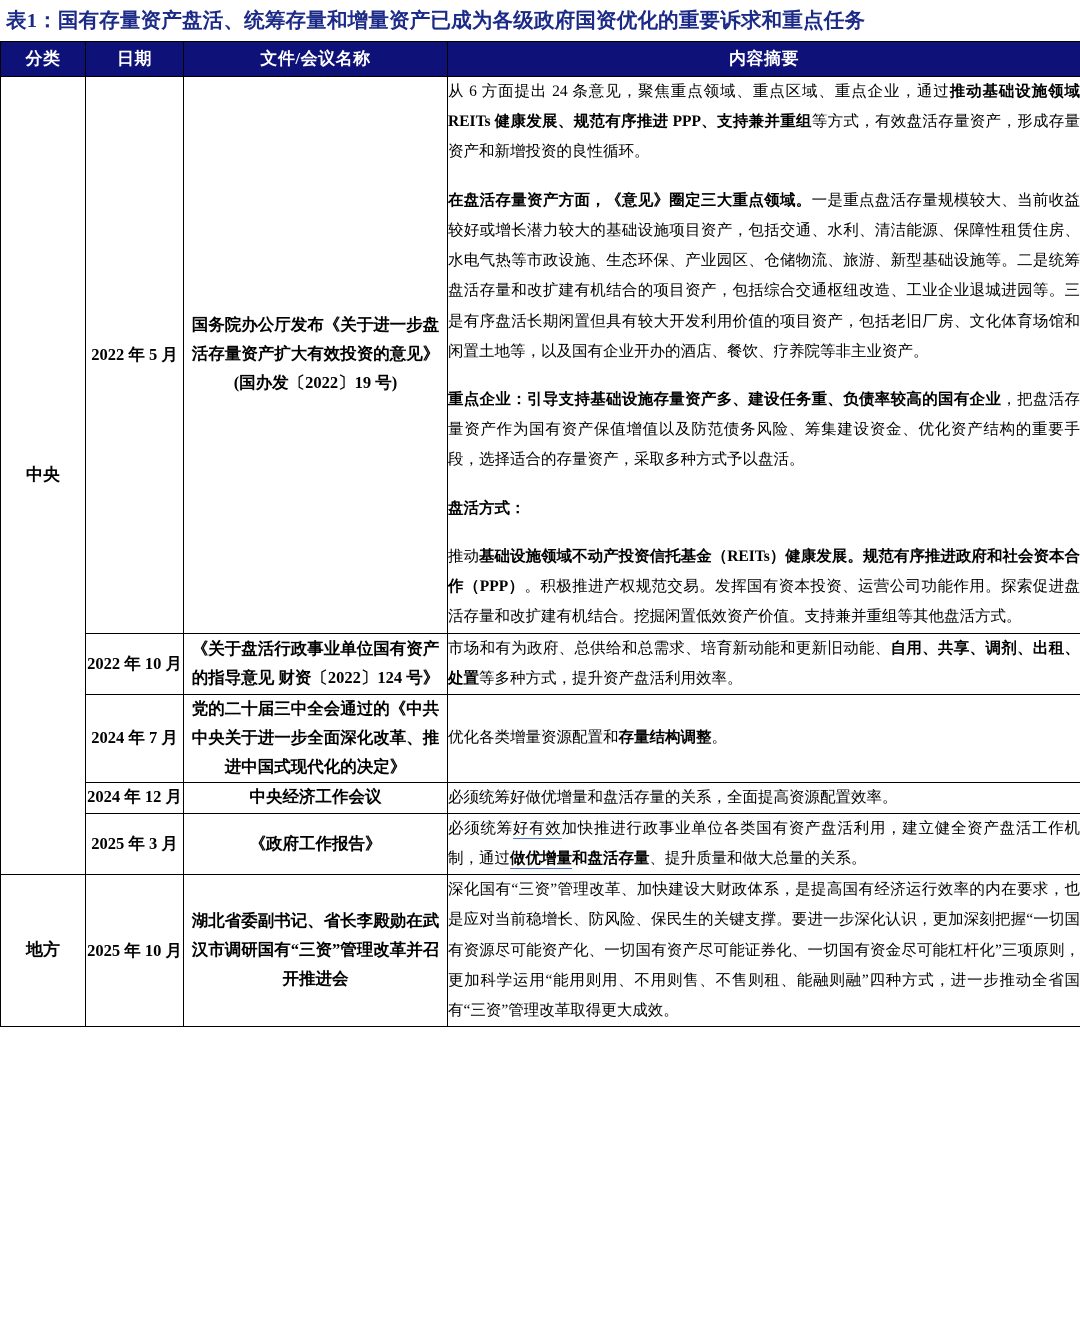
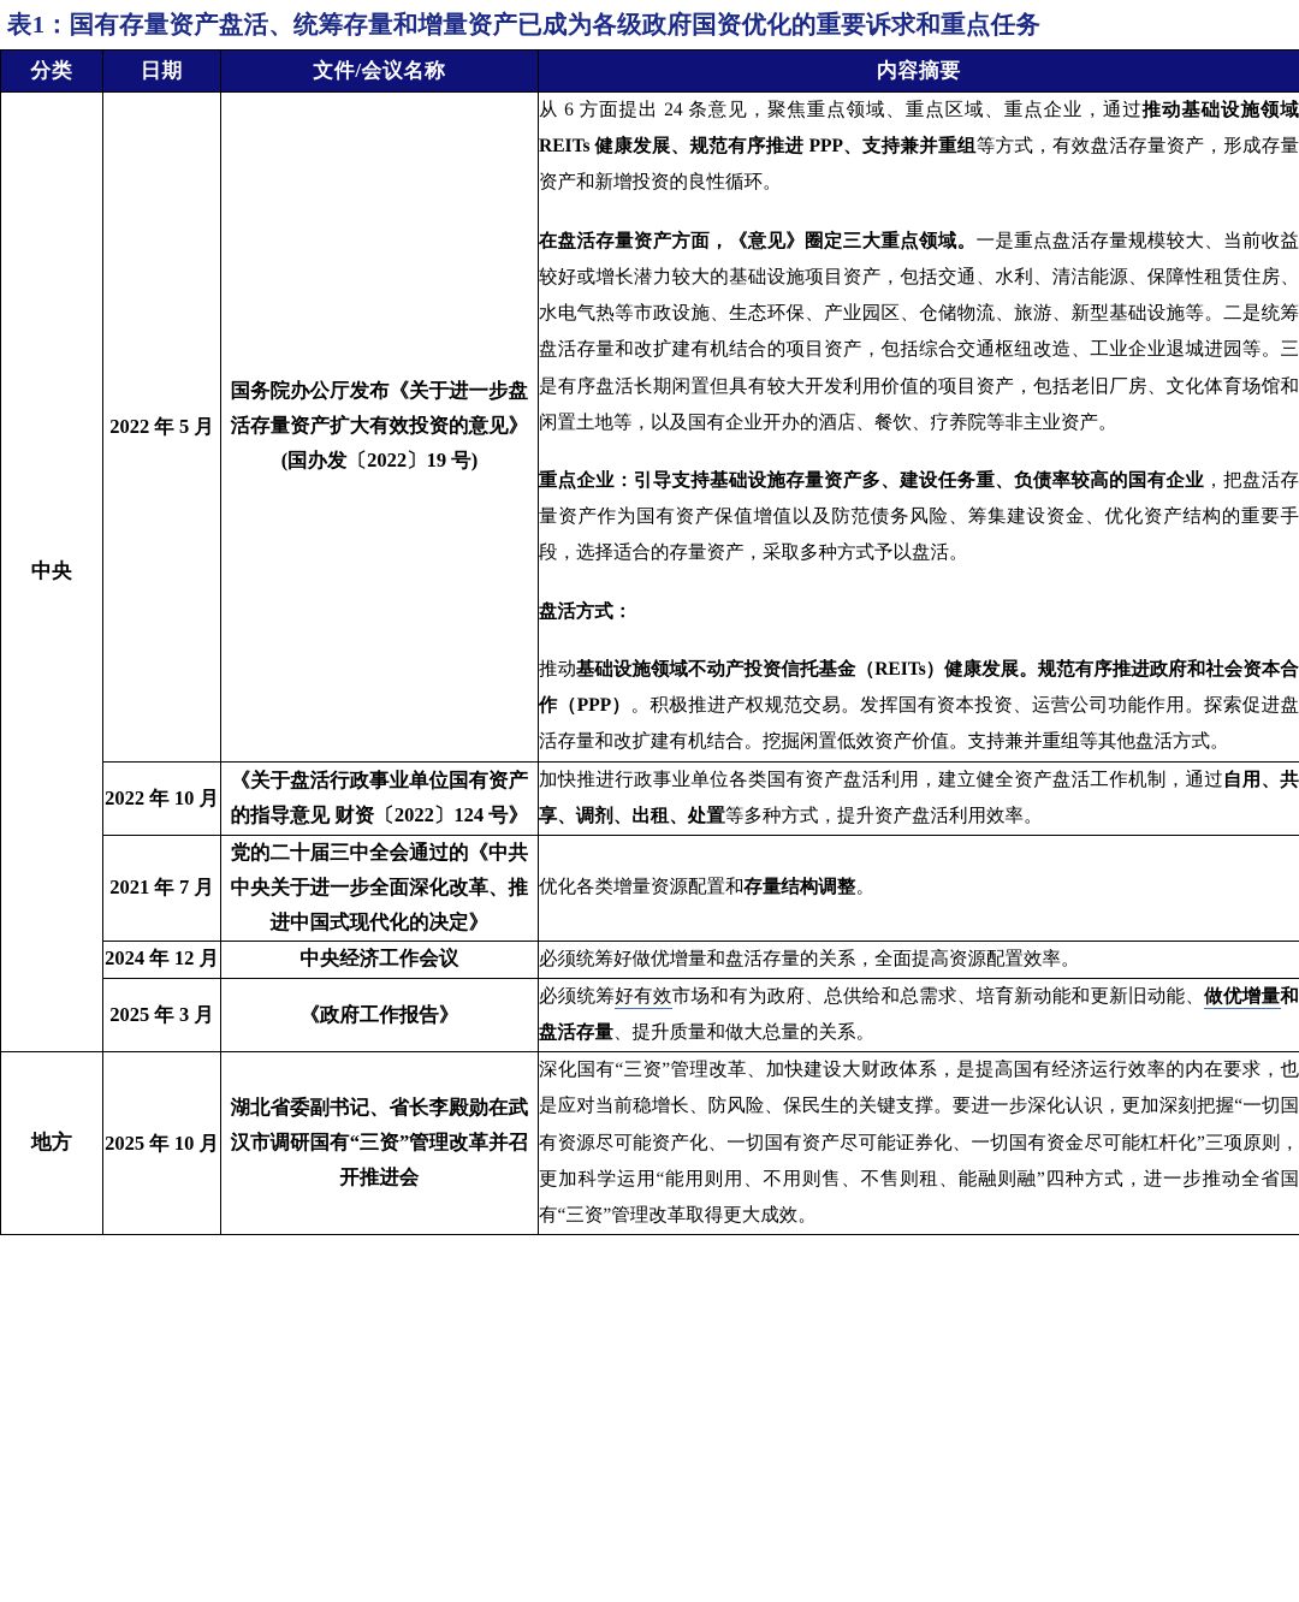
  表1：国有存量资产盘活、统筹存量和增量资产已成为各级政府国资优化的重要诉求和重点任务
  分类	日期	文件/会议名称	内容摘要
  中央	2022 年 5 月	国务院办公厅发布《关于进一步盘活存量资产扩大有效投资的意见》(国办发〔2022〕19 号)	从 6 方面提出 24 条意见，聚焦重点领域、重点区域、重点企业，通过推动基础设施领域 REITs 健康发展、规范有序推进 PPP、支持兼并重组等方式，有效盘活存量资产，形成存量资产和新增投资的良性循环。在盘活存量资产方面，《意见》圈定三大重点领域。一是重点盘活存量规模较大、当前收益较好或增长潜力较大的基础设施项目资产，包括交通、水利、清洁能源、保障性租赁住房、水电气热等市政设施、生态环保、产业园区、仓储物流、旅游、新型基础设施等。二是统筹盘活存量和改扩建有机结合的项目资产，包括综合交通枢纽改造、工业企业退城进园等。三是有序盘活长期闲置但具有较大开发利用价值的项目资产，包括老旧厂房、文化体育场馆和闲置土地等，以及国有企业开办的酒店、餐饮、疗养院等非主业资产。重点企业：引导支持基础设施存量资产多、建设任务重、负债率较高的国有企业，把盘活存量资产作为国有资产保值增值以及防范债务风险、筹集建设资金、优化资产结构的重要手段，选择适合的存量资产，采取多种方式予以盘活。盘活方式：推动基础设施领域不动产投资信托基金（REITs）健康发展。规范有序推进政府和社会资本合作（PPP）。积极推进产权规范交易。发挥国有资本投资、运营公司功能作用。探索促进盘活存量和改扩建有机结合。挖掘闲置低效资产价值。支持兼并重组等其他盘活方式。
- 2022 年 10 月	《关于盘活行政事业单位国有资产的指导意见 财资〔2022〕124 号》	市场和有为政府、总供给和总需求、培育新动能和更新旧动能、自用、共享、调剂、出租、处置等多种方式，提升资产盘活利用效率。
+ 2022 年 10 月	《关于盘活行政事业单位国有资产的指导意见 财资〔2022〕124 号》	加快推进行政事业单位各类国有资产盘活利用，建立健全资产盘活工作机制，通过自用、共享、调剂、出租、处置等多种方式，提升资产盘活利用效率。
- 2024 年 7 月	党的二十届三中全会通过的《中共中央关于进一步全面深化改革、推进中国式现代化的决定》	优化各类增量资源配置和存量结构调整。
+ 2021 年 7 月	党的二十届三中全会通过的《中共中央关于进一步全面深化改革、推进中国式现代化的决定》	优化各类增量资源配置和存量结构调整。
  2024 年 12 月	中央经济工作会议	必须统筹好做优增量和盘活存量的关系，全面提高资源配置效率。
- 2025 年 3 月	《政府工作报告》	必须统筹好有效加快推进行政事业单位各类国有资产盘活利用，建立健全资产盘活工作机制，通过做优增量和盘活存量、提升质量和做大总量的关系。
+ 2025 年 3 月	《政府工作报告》	必须统筹好有效市场和有为政府、总供给和总需求、培育新动能和更新旧动能、做优增量和盘活存量、提升质量和做大总量的关系。
  地方	2025 年 10 月	湖北省委副书记、省长李殿勋在武汉市调研国有“三资”管理改革并召开推进会	深化国有“三资”管理改革、加快建设大财政体系，是提高国有经济运行效率的内在要求，也是应对当前稳增长、防风险、保民生的关键支撑。要进一步深化认识，更加深刻把握“一切国有资源尽可能资产化、一切国有资产尽可能证券化、一切国有资金尽可能杠杆化”三项原则，更加科学运用“能用则用、不用则售、不售则租、能融则融”四种方式，进一步推动全省国有“三资”管理改革取得更大成效。
